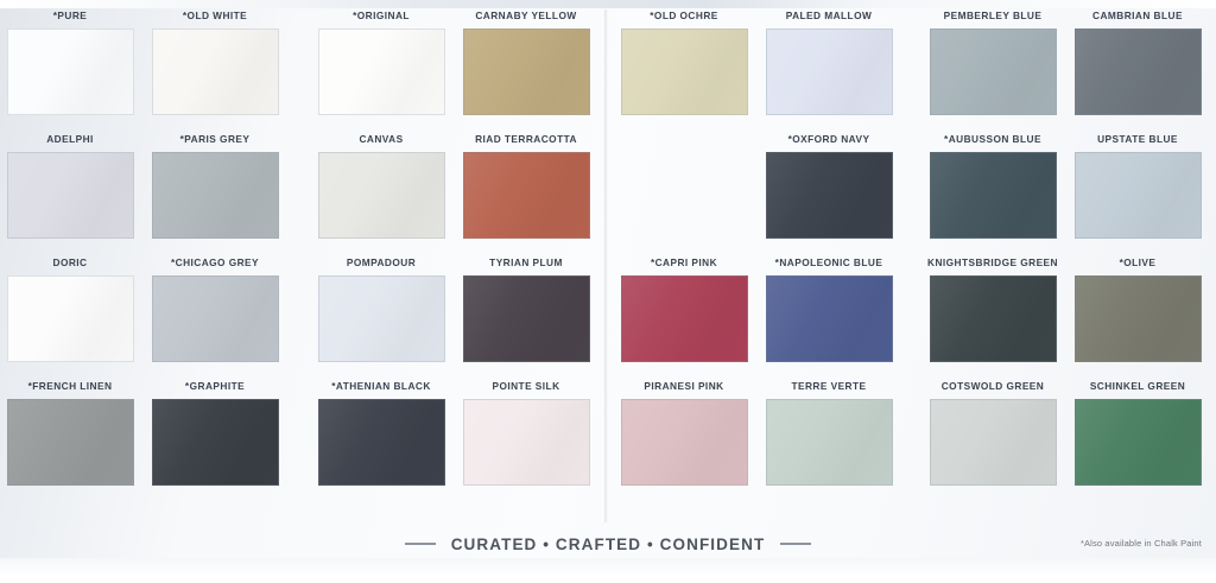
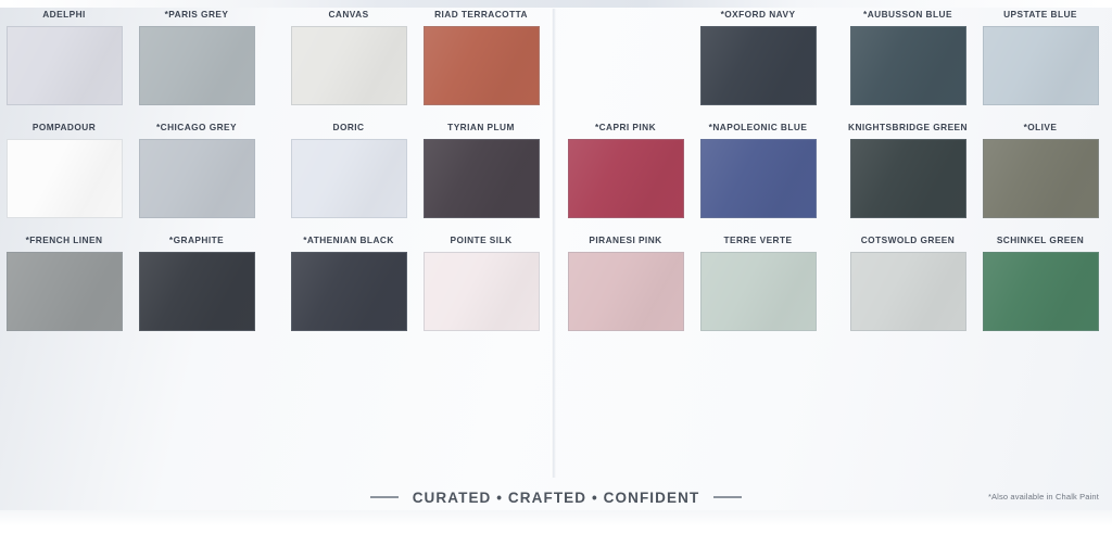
- *PURE
- *OLD WHITE
- *ORIGINAL
- CARNABY YELLOW
- *OLD OCHRE
- PALED MALLOW
- PEMBERLEY BLUE
- CAMBRIAN BLUE
  ADELPHI
  *PARIS GREY
  CANVAS
  RIAD TERRACOTTA
  *OXFORD NAVY
  *AUBUSSON BLUE
  UPSTATE BLUE
- DORIC
+ POMPADOUR
  *CHICAGO GREY
- POMPADOUR
+ DORIC
  TYRIAN PLUM
  *CAPRI PINK
  *NAPOLEONIC BLUE
  KNIGHTSBRIDGE GREEN
  *OLIVE
  *FRENCH LINEN
  *GRAPHITE
  *ATHENIAN BLACK
  POINTE SILK
  PIRANESI PINK
  TERRE VERTE
  COTSWOLD GREEN
  SCHINKEL GREEN
  CURATED • CRAFTED • CONFIDENT
  *Also available in Chalk Paint
